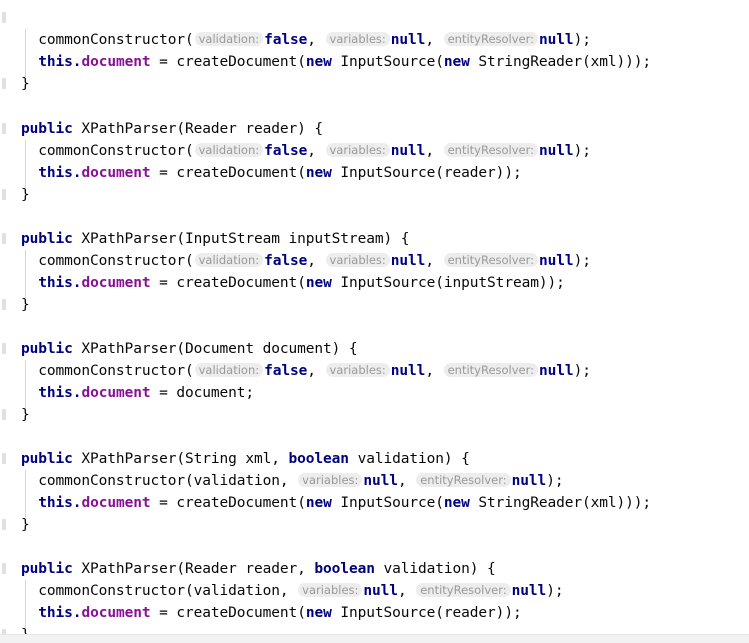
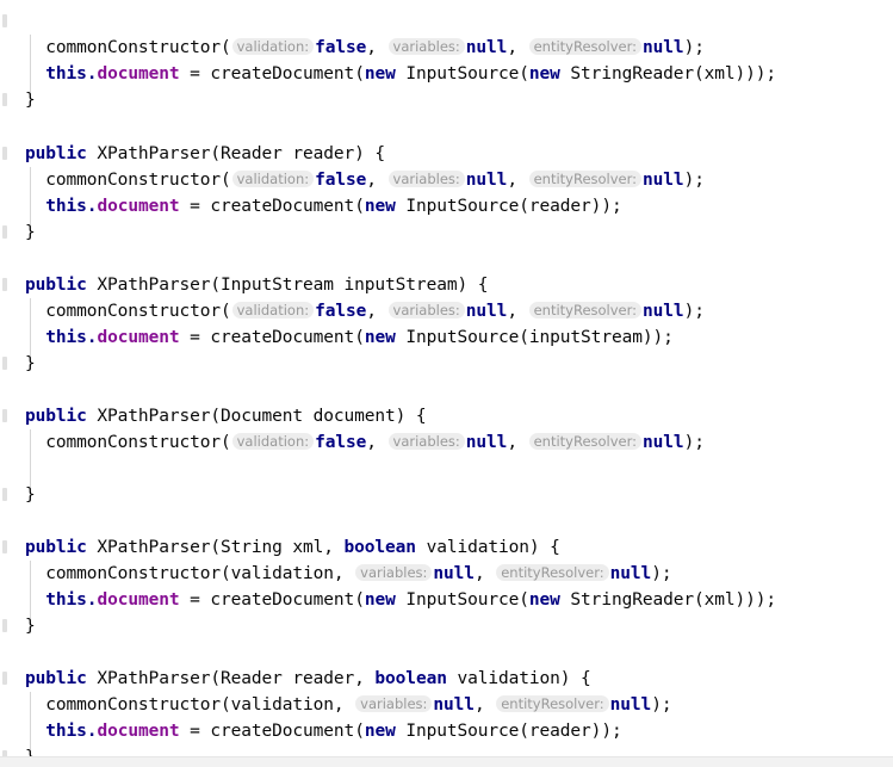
  commonConstructor( validation: false, variables: null, entityResolver: null);
  this.document = createDocument(new InputSource(new StringReader(xml)));
  }
  public XPathParser(Reader reader) {
  commonConstructor( validation: false, variables: null, entityResolver: null);
  this.document = createDocument(new InputSource(reader));
  }
  public XPathParser(InputStream inputStream) {
  commonConstructor( validation: false, variables: null, entityResolver: null);
  this.document = createDocument(new InputSource(inputStream));
  }
  public XPathParser(Document document) {
  commonConstructor( validation: false, variables: null, entityResolver: null);
- this.document = document;
  }
  public XPathParser(String xml, boolean validation) {
  commonConstructor(validation, variables: null, entityResolver: null);
  this.document = createDocument(new InputSource(new StringReader(xml)));
  }
  public XPathParser(Reader reader, boolean validation) {
  commonConstructor(validation, variables: null, entityResolver: null);
  this.document = createDocument(new InputSource(reader));
